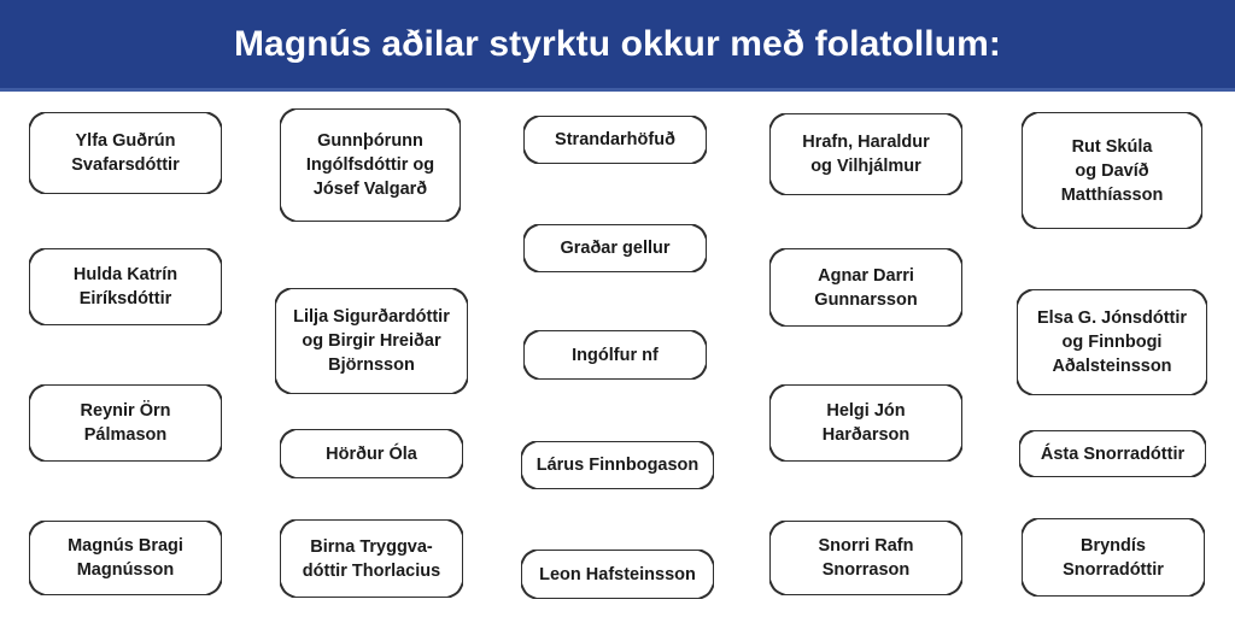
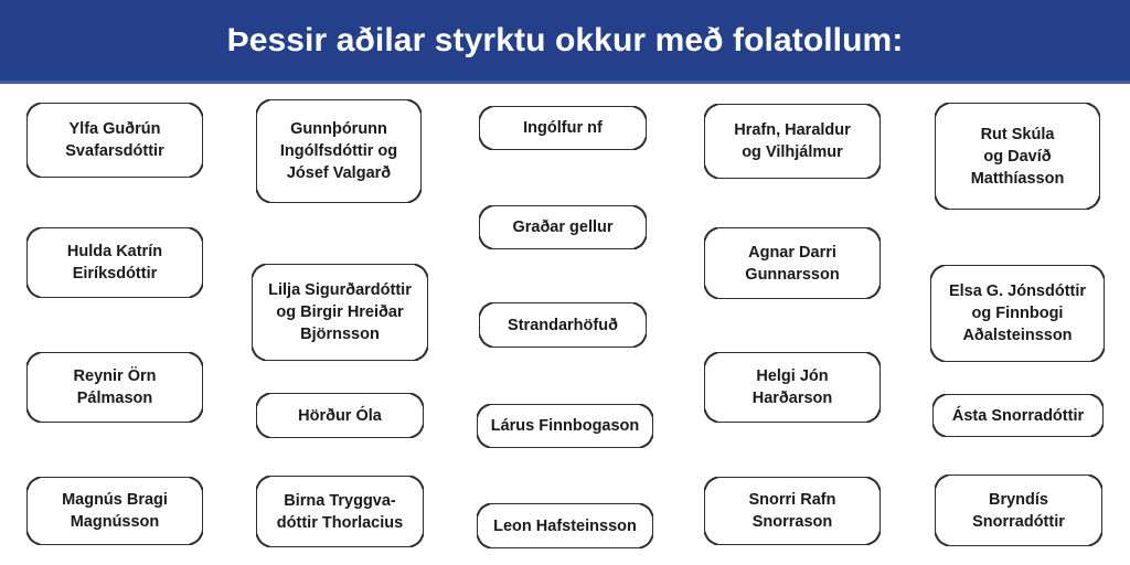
- Magnús aðilar styrktu okkur með folatollum:
+ Þessir aðilar styrktu okkur með folatollum:
  Ylfa Guðrún
  Svafarsdóttir
  Hulda Katrín
  Eiríksdóttir
  Reynir Örn
  Pálmason
  Magnús Bragi
  Magnússon
  Gunnþórunn
  Ingólfsdóttir og
  Jósef Valgarð
  Lilja Sigurðardóttir
  og Birgir Hreiðar
  Björnsson
  Hörður Óla
  Birna Tryggva-
  dóttir Thorlacius
- Strandarhöfuð
+ Ingólfur nf
  Graðar gellur
- Ingólfur nf
+ Strandarhöfuð
  Lárus Finnbogason
  Leon Hafsteinsson
  Hrafn, Haraldur
  og Vilhjálmur
  Agnar Darri
  Gunnarsson
  Helgi Jón
  Harðarson
  Snorri Rafn
  Snorrason
  Rut Skúla
  og Davíð
  Matthíasson
  Elsa G. Jónsdóttir
  og Finnbogi
  Aðalsteinsson
  Ásta Snorradóttir
  Bryndís
  Snorradóttir
